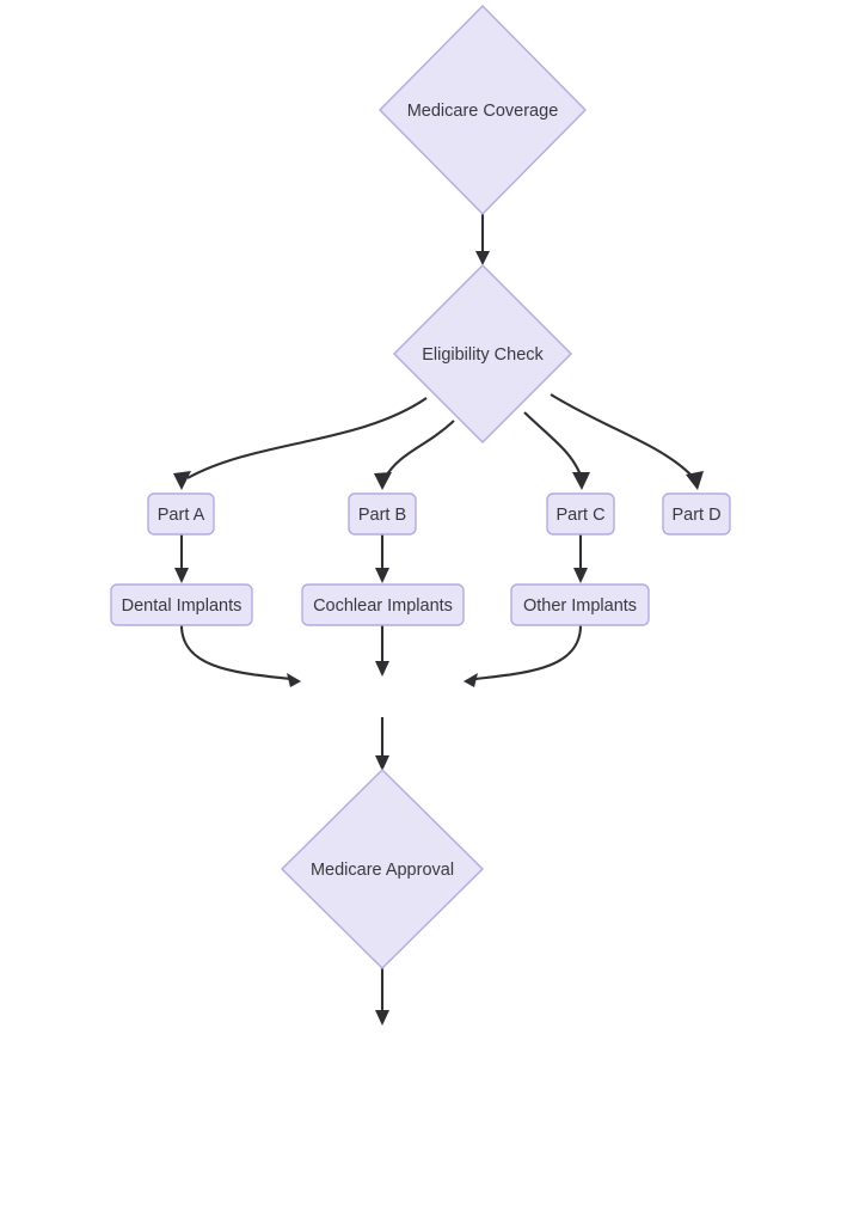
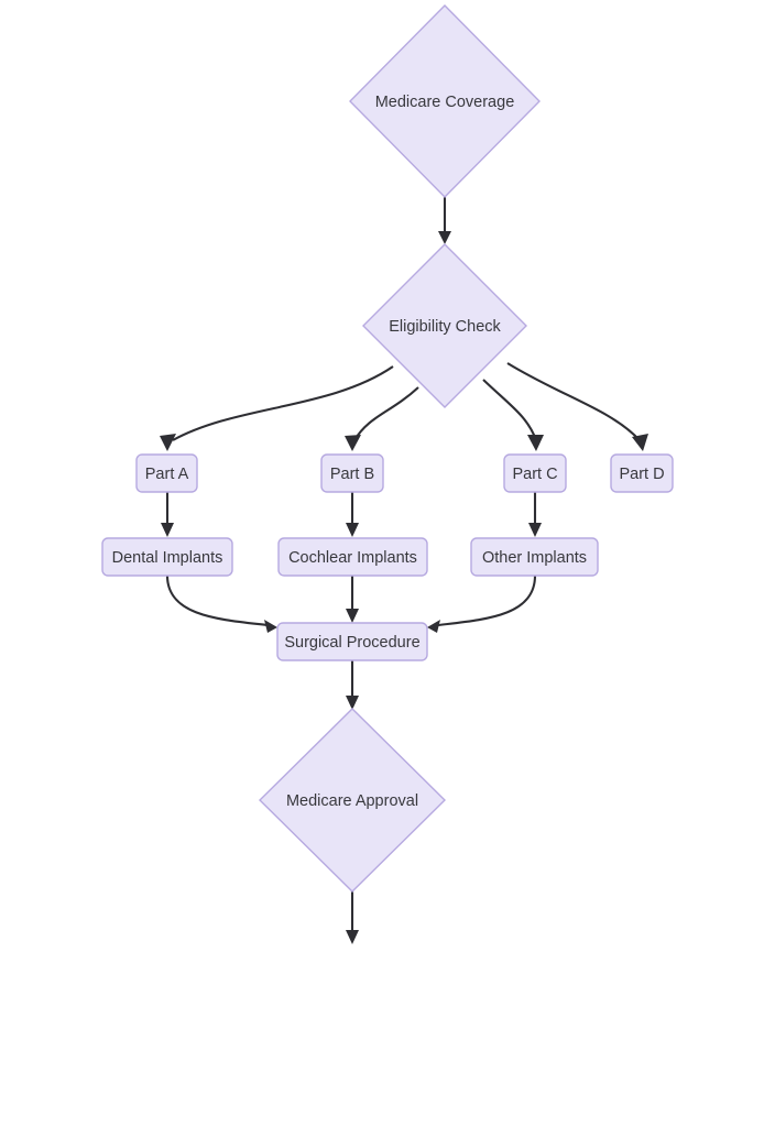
  Medicare Coverage
  Eligibility Check
  Part A
  Part B
  Part C
  Part D
  Dental Implants
  Cochlear Implants
  Other Implants
+ Surgical Procedure
  Medicare Approval
